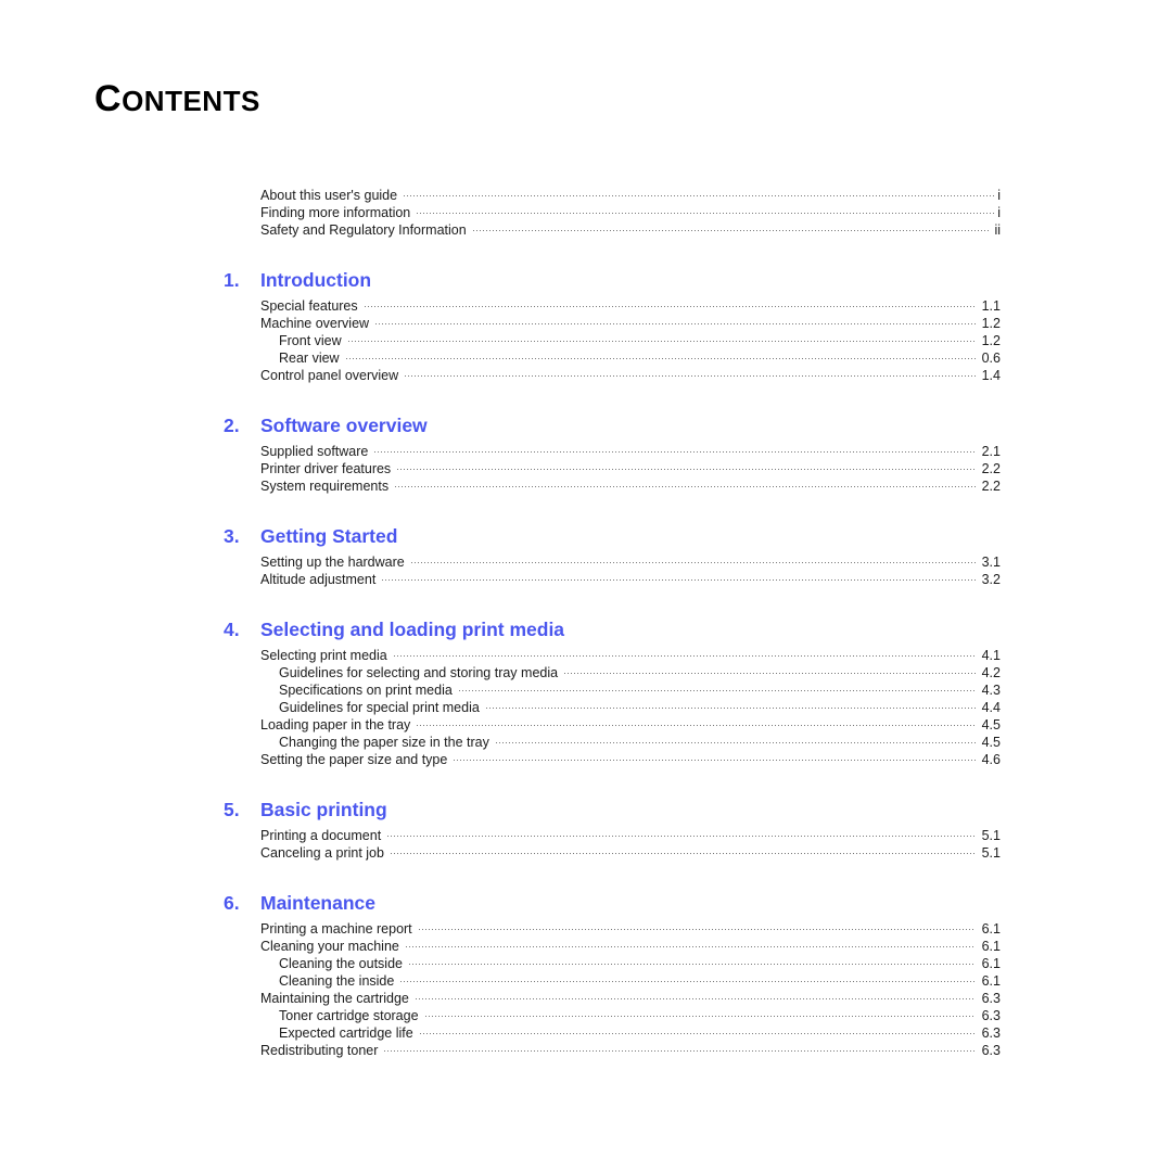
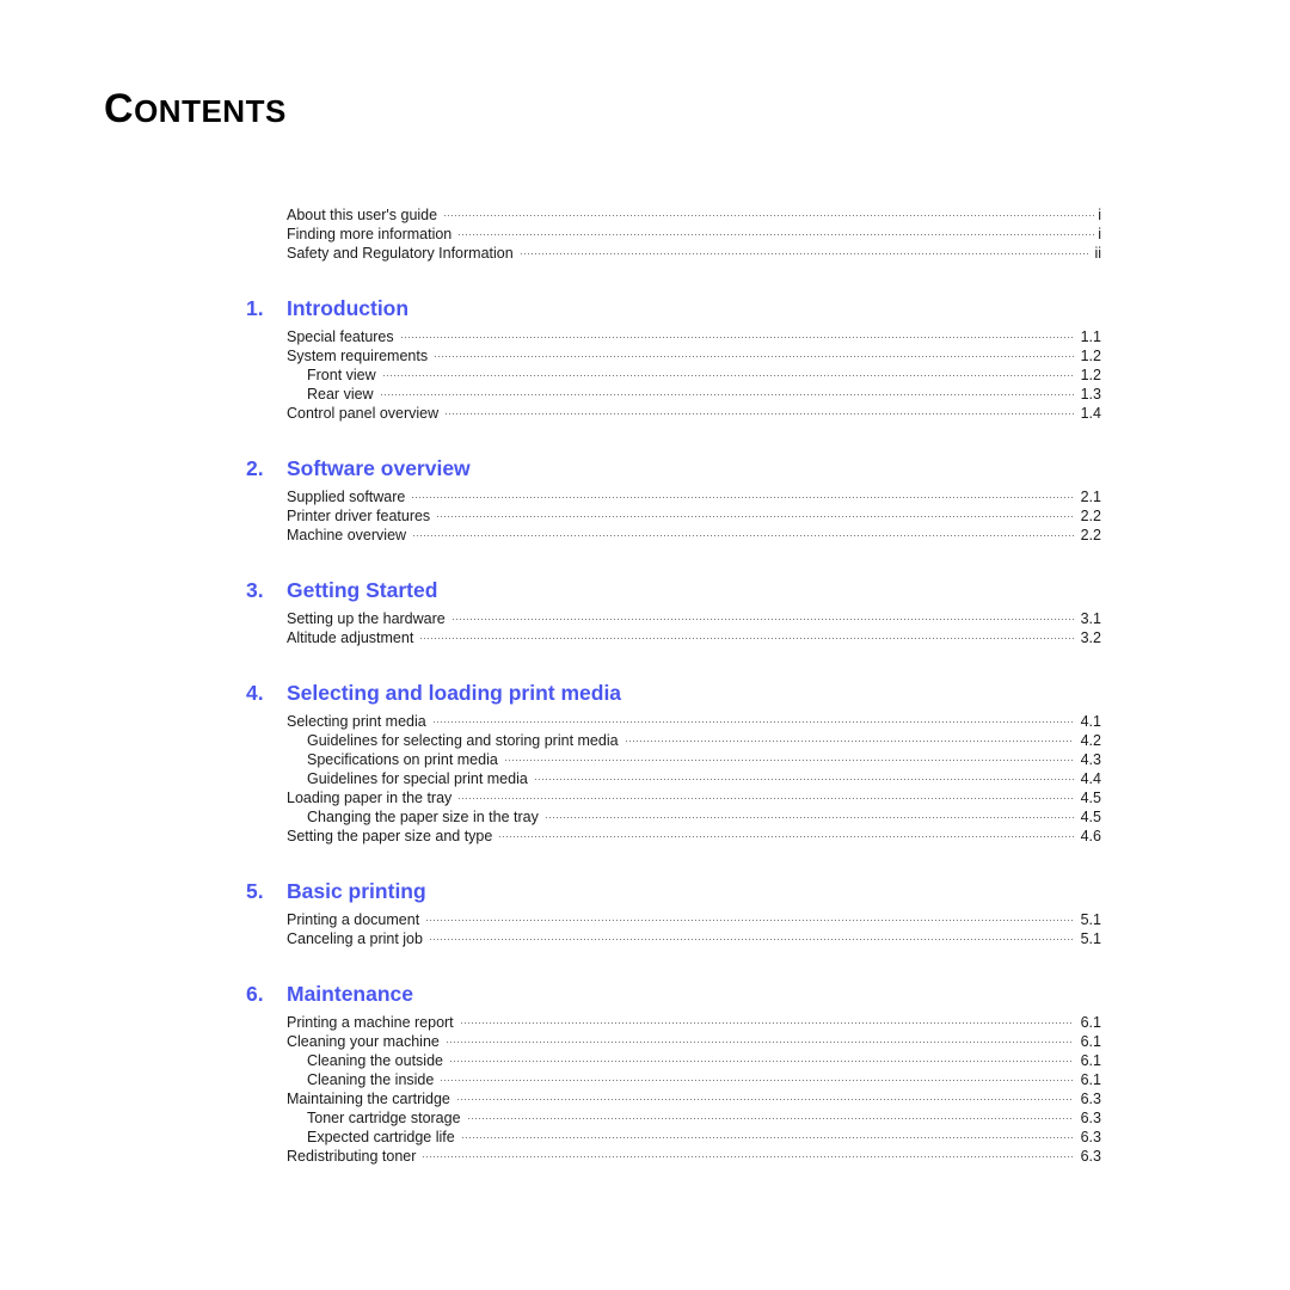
  CONTENTS
  About this user's guide
  i
  Finding more information
  i
  Safety and Regulatory Information
  ii
  1.
  Introduction
  Special features
  1.1
- Machine overview
+ System requirements
  1.2
  Front view
  1.2
  Rear view
- 0.6
+ 1.3
  Control panel overview
  1.4
  2.
  Software overview
  Supplied software
  2.1
  Printer driver features
  2.2
- System requirements
+ Machine overview
  2.2
  3.
  Getting Started
  Setting up the hardware
  3.1
  Altitude adjustment
  3.2
  4.
  Selecting and loading print media
  Selecting print media
  4.1
- Guidelines for selecting and storing tray media
+ Guidelines for selecting and storing print media
  4.2
  Specifications on print media
  4.3
  Guidelines for special print media
  4.4
  Loading paper in the tray
  4.5
  Changing the paper size in the tray
  4.5
  Setting the paper size and type
  4.6
  5.
  Basic printing
  Printing a document
  5.1
  Canceling a print job
  5.1
  6.
  Maintenance
  Printing a machine report
  6.1
  Cleaning your machine
  6.1
  Cleaning the outside
  6.1
  Cleaning the inside
  6.1
  Maintaining the cartridge
  6.3
  Toner cartridge storage
  6.3
  Expected cartridge life
  6.3
  Redistributing toner
  6.3
